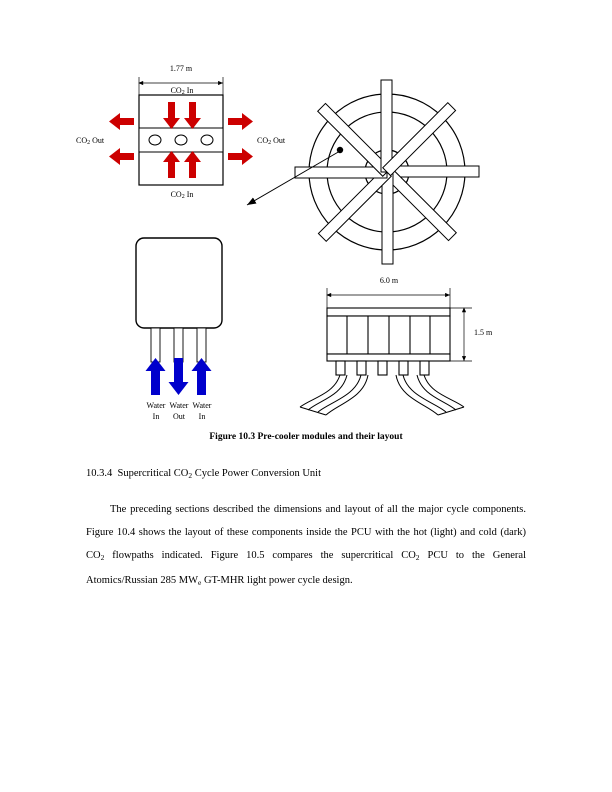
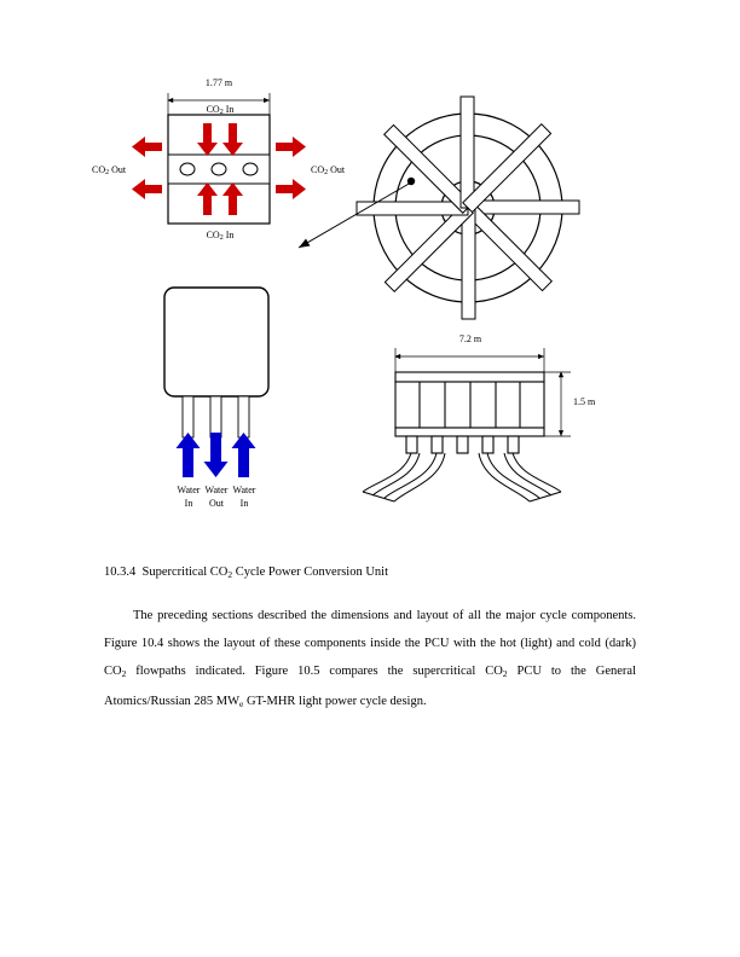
  1.77 m
  CO In
  CO In
  CO Out
  CO Out
  Water
  In
  Water
  Out
  Water
  In
- 6.0 m
+ 7.2 m
  1.5 m
- Figure 10.3 Pre-cooler modules and their layout
  10.3.4 Supercritical CO2 Cycle Power Conversion Unit
  The preceding sections described the dimensions and layout of all the major cycle components. Figure 10.4 shows the layout of these components inside the PCU with the hot (light) and cold (dark) CO2 flowpaths indicated. Figure 10.5 compares the supercritical CO2 PCU to the General Atomics/Russian 285 MWe GT-MHR light power cycle design.
